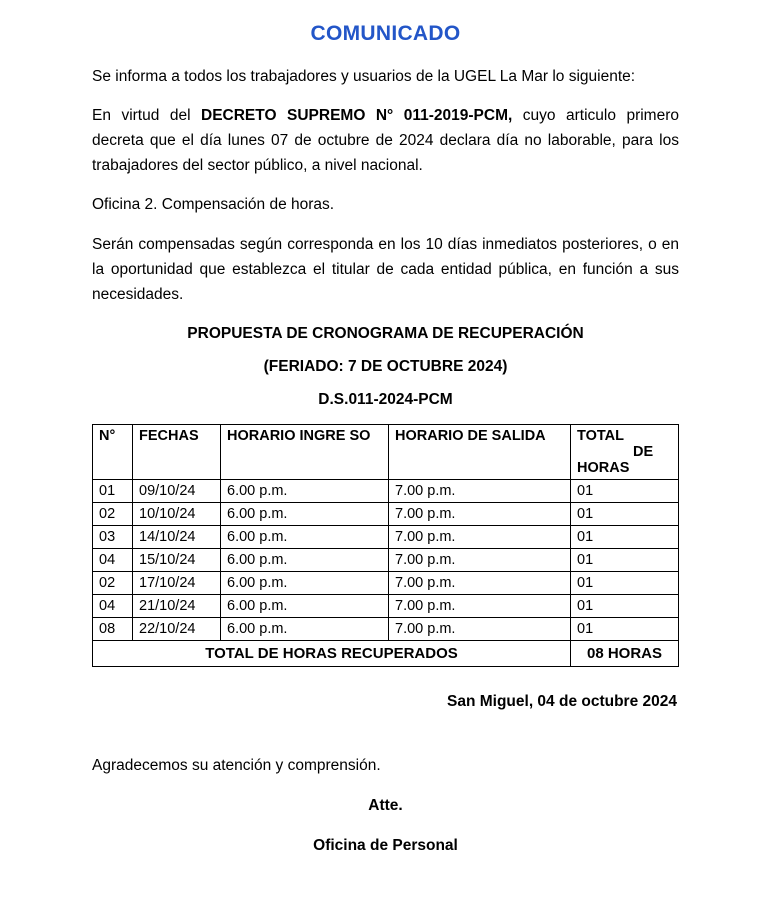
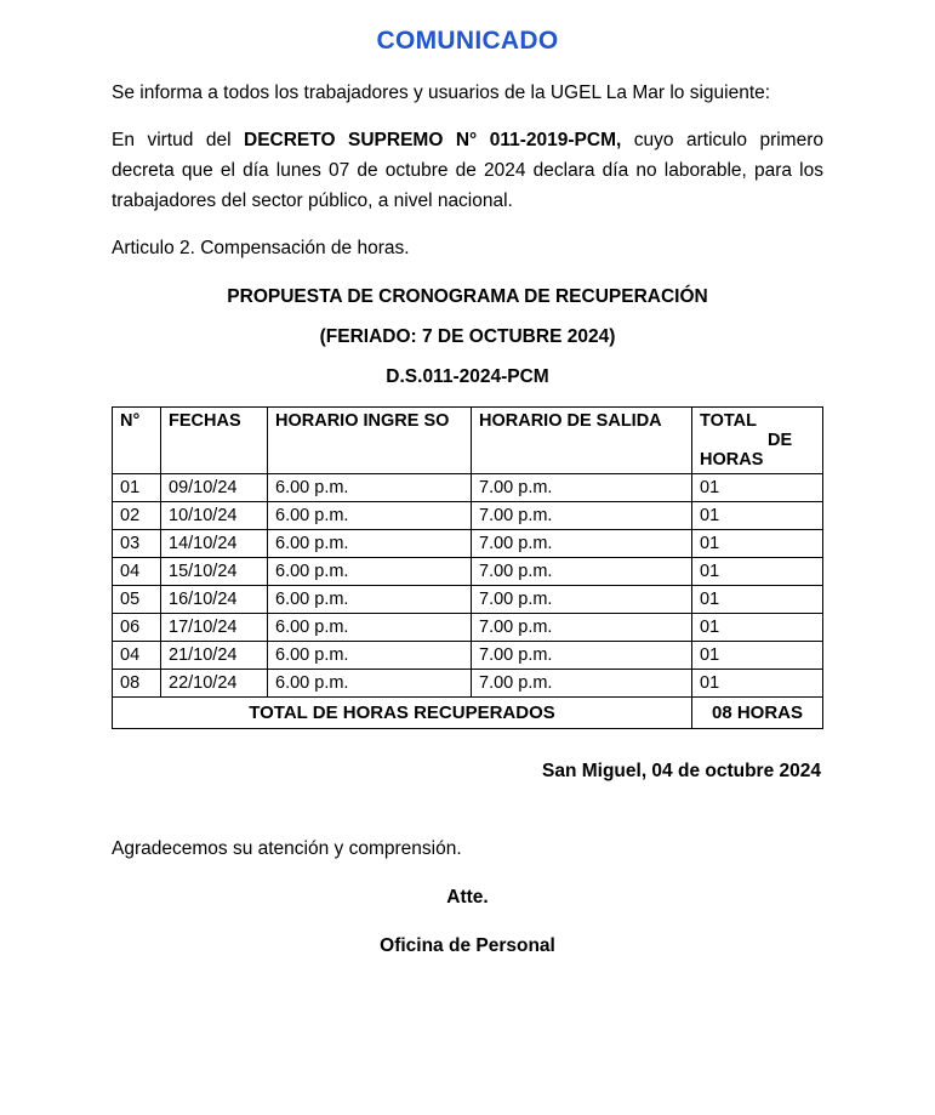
  COMUNICADO
  Se informa a todos los trabajadores y usuarios de la UGEL La Mar lo siguiente:
  En virtud del DECRETO SUPREMO N° 011-2019-PCM, cuyo articulo primero decreta que el día lunes 07 de octubre de 2024 declara día no laborable, para los trabajadores del sector público, a nivel nacional.
- Oficina 2. Compensación de horas.
+ Articulo 2. Compensación de horas.
- Serán compensadas según corresponda en los 10 días inmediatos posteriores, o en la oportunidad que establezca el titular de cada entidad pública, en función a sus necesidades.
  PROPUESTA DE CRONOGRAMA DE RECUPERACIÓN
  (FERIADO: 7 DE OCTUBRE 2024)
  D.S.011-2024-PCM
  N°	FECHAS	HORARIO INGRE SO	HORARIO DE SALIDA	TOTALDEHORAS
  01	09/10/24	6.00 p.m.	7.00 p.m.	01
  02	10/10/24	6.00 p.m.	7.00 p.m.	01
  03	14/10/24	6.00 p.m.	7.00 p.m.	01
  04	15/10/24	6.00 p.m.	7.00 p.m.	01
+ 05	16/10/24	6.00 p.m.	7.00 p.m.	01
- 02	17/10/24	6.00 p.m.	7.00 p.m.	01
+ 06	17/10/24	6.00 p.m.	7.00 p.m.	01
  04	21/10/24	6.00 p.m.	7.00 p.m.	01
  08	22/10/24	6.00 p.m.	7.00 p.m.	01
  TOTAL DE HORAS RECUPERADOS	08 HORAS
  San Miguel, 04 de octubre 2024
  Agradecemos su atención y comprensión.
  Atte.
  Oficina de Personal
